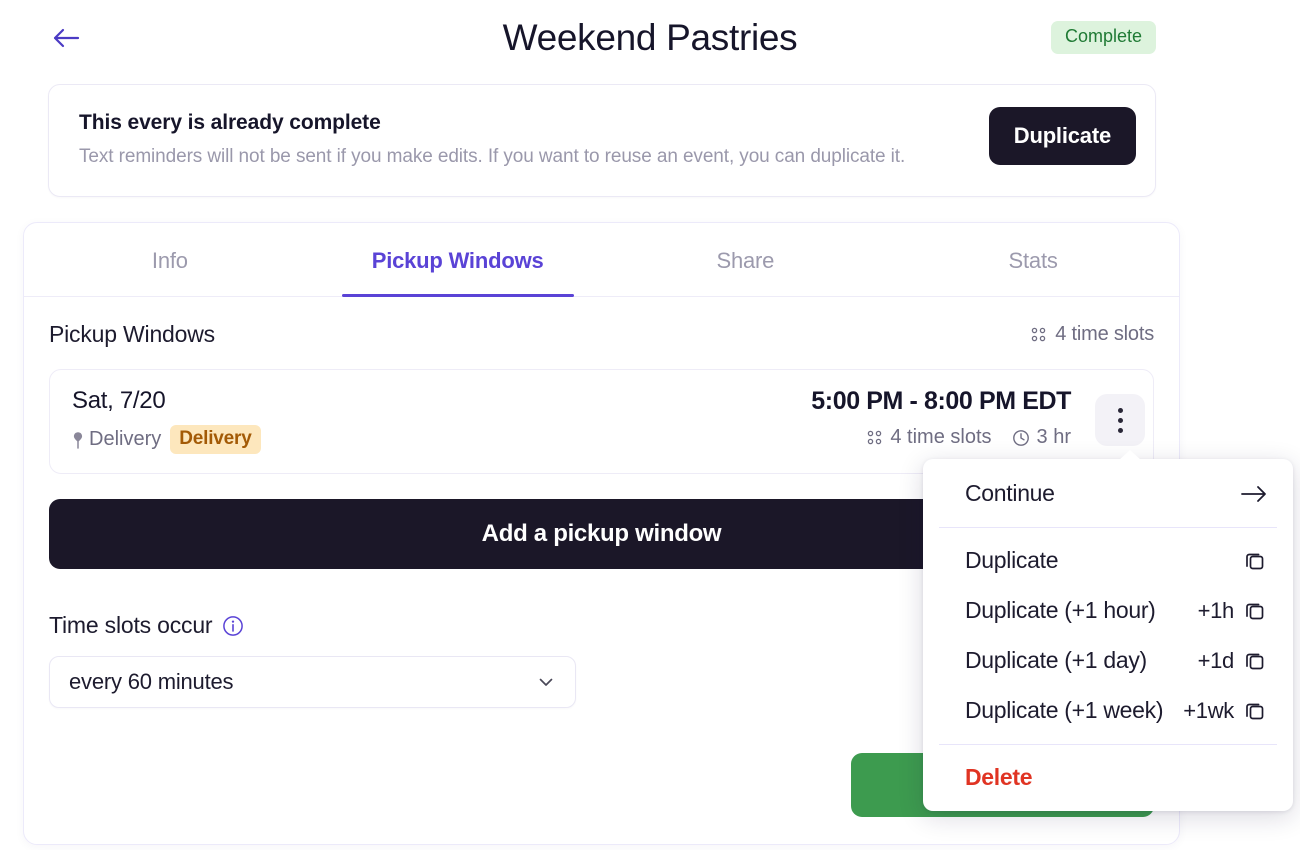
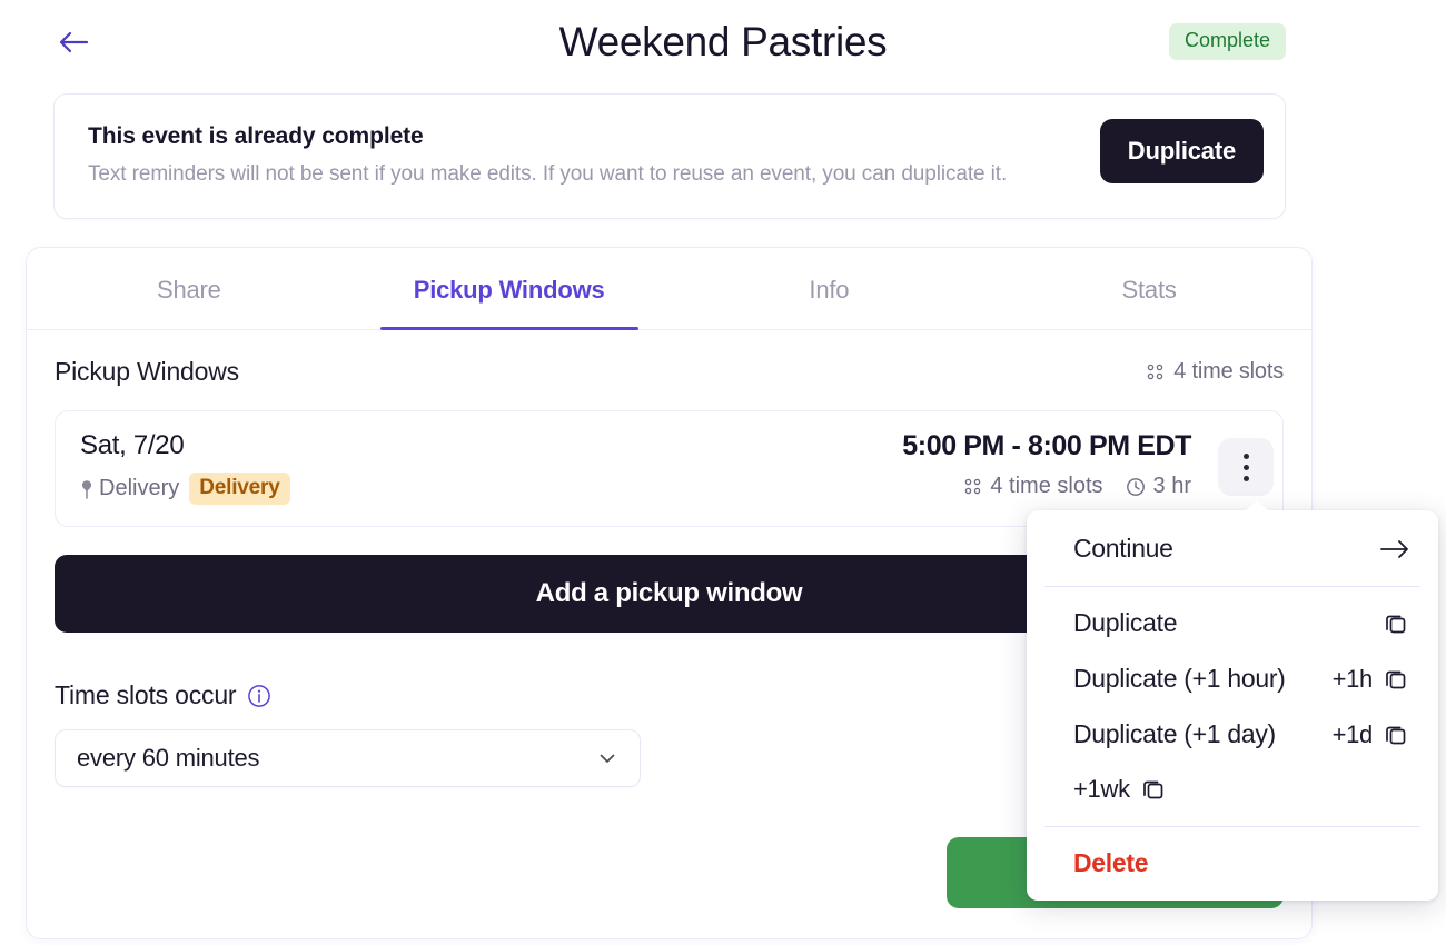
  Weekend Pastries
  Complete
- This every is already complete
+ This event is already complete
  Text reminders will not be sent if you make edits. If you want to reuse an event, you can duplicate it.
  Duplicate
- Info
+ Share
  Pickup Windows
- Share
+ Info
  Stats
  Pickup Windows
  4 time slots
  Sat, 7/20
  Delivery
  Delivery
  5:00 PM - 8:00 PM EDT
  4 time slots
  3 hr
  Add a pickup window
  Time slots occur
  every 60 minutes
  Continue
  Duplicate
  Duplicate (+1 hour)
  +1h
  Duplicate (+1 day)
  +1d
- Duplicate (+1 week)
  +1wk
  Delete
